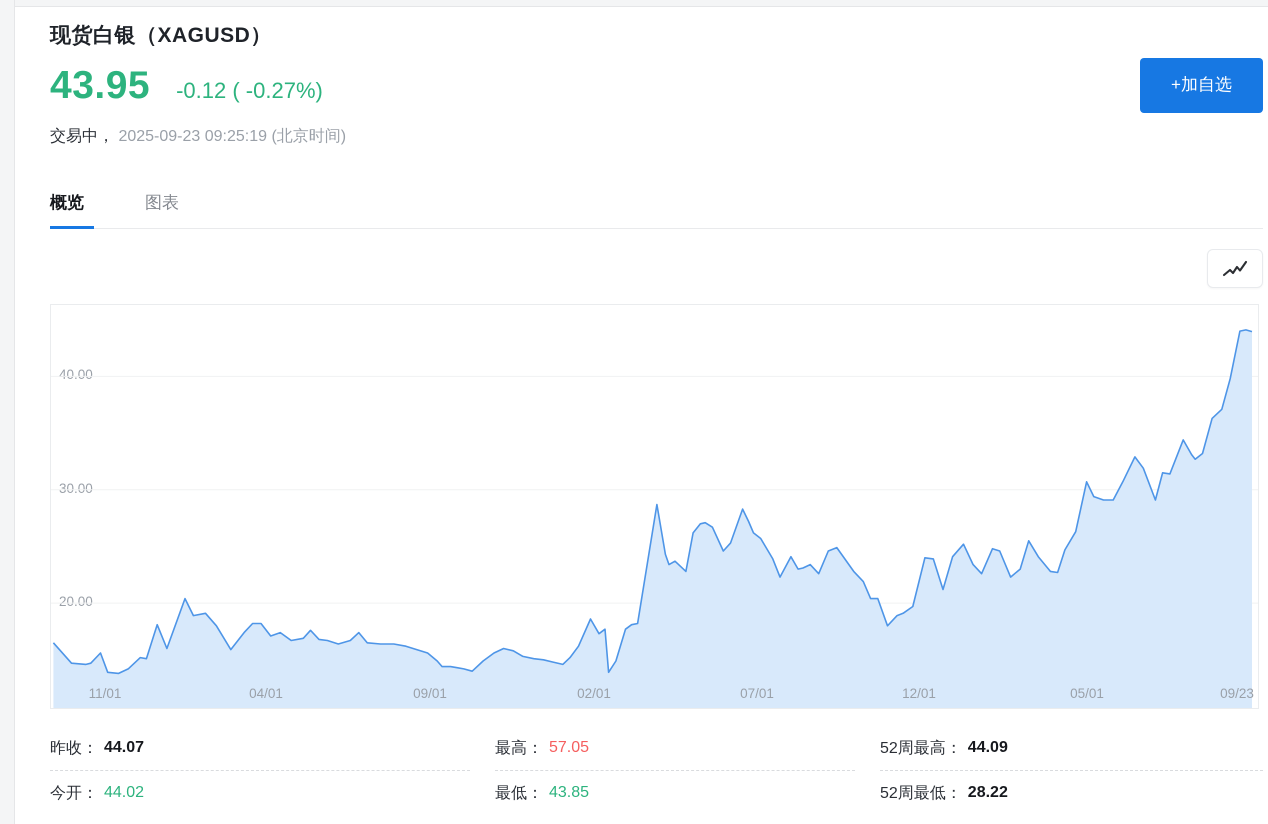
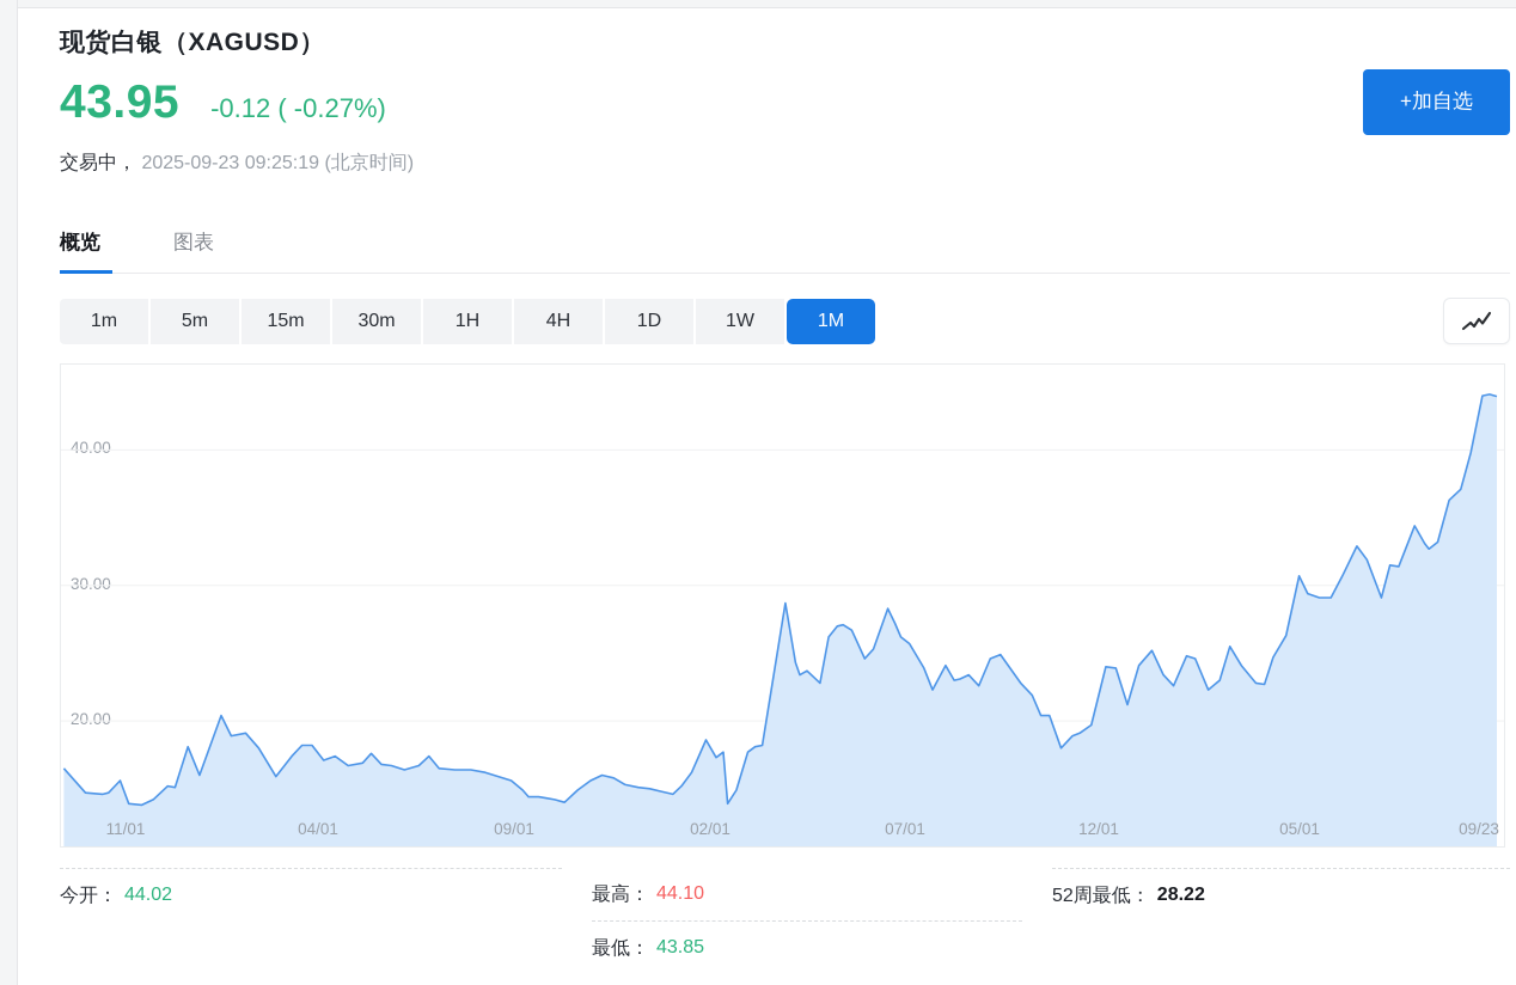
  现货白银（XAGUSD）
  43.95
  -0.12 ( -0.27%)
  交易中， 2025-09-23 09:25:19 (北京时间)
  +加自选
  概览
  图表
+ 1m
+ 5m
+ 15m
+ 30m
+ 1H
+ 4H
+ 1D
+ 1W
+ 1M
  40.00
  30.00
  20.00
  11/01
  04/01
  09/01
  02/01
  07/01
  12/01
  05/01
  09/23
- 昨收：
- 44.07
  今开：
  44.02
  最高：
- 57.05
+ 44.10
  最低：
  43.85
- 52周最高：
- 44.09
  52周最低：
  28.22
